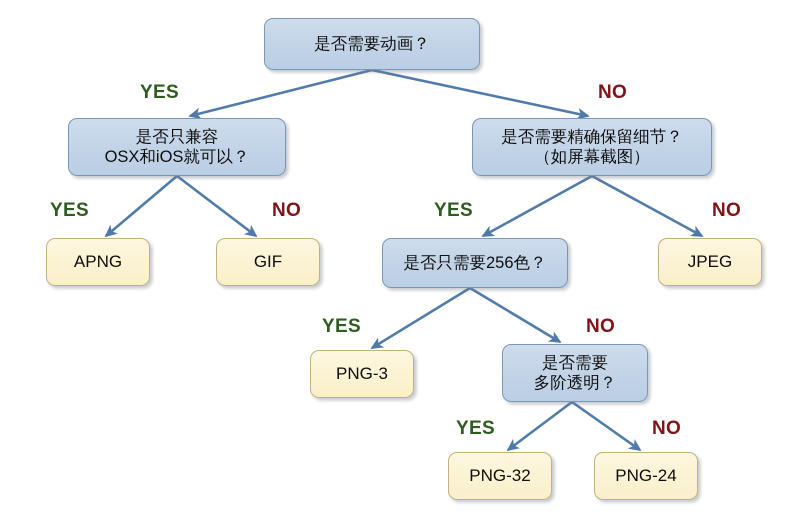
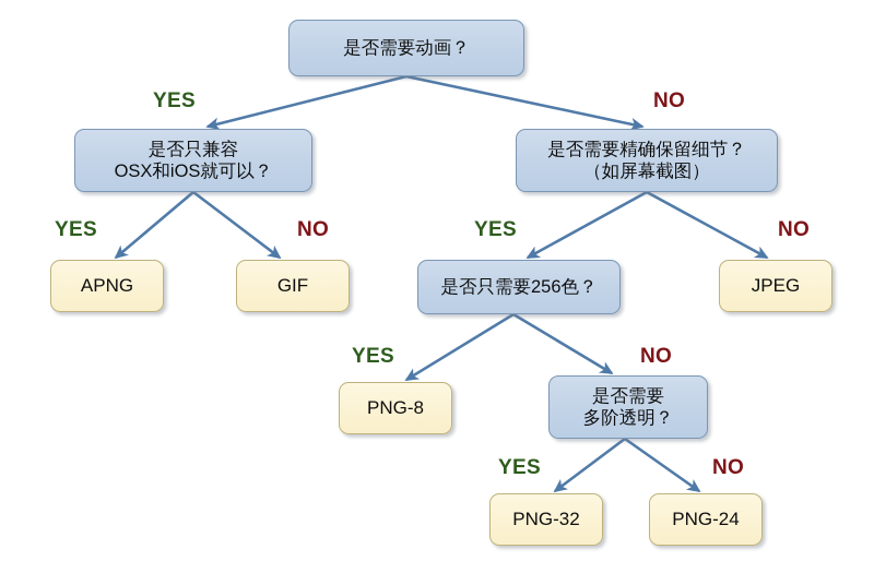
  是否需要动画？
  是否只兼容
  OSX和iOS就可以？
  是否需要精确保留细节？
  （如屏幕截图）
  APNG
  GIF
  是否只需要256色？
  JPEG
- PNG-3
+ PNG-8
  是否需要
  多阶透明？
  PNG-32
  PNG-24
  YES
  NO
  YES
  NO
  YES
  NO
  YES
  NO
  YES
  NO
